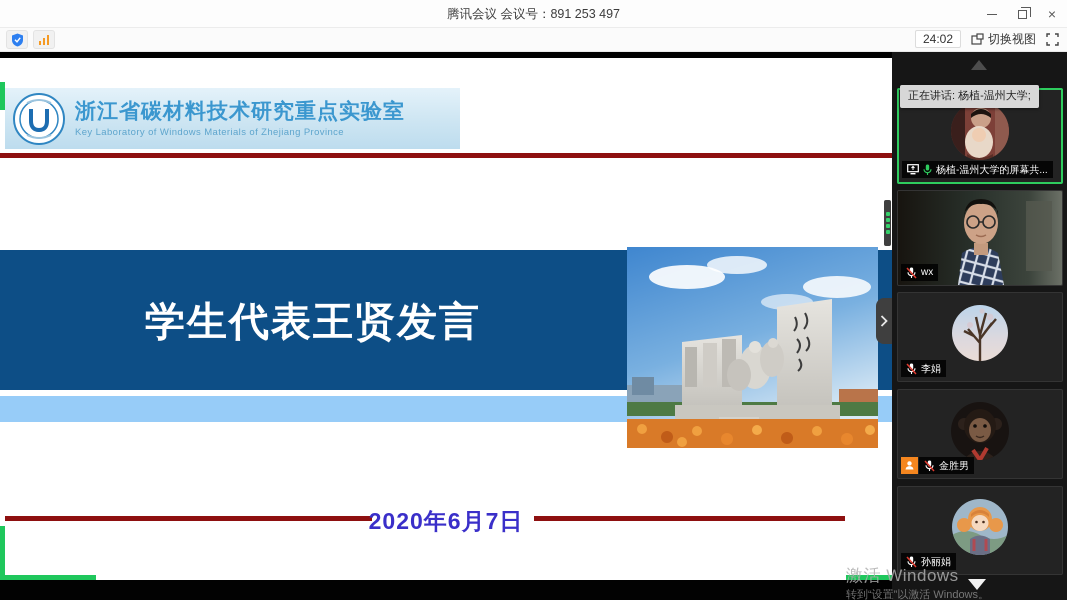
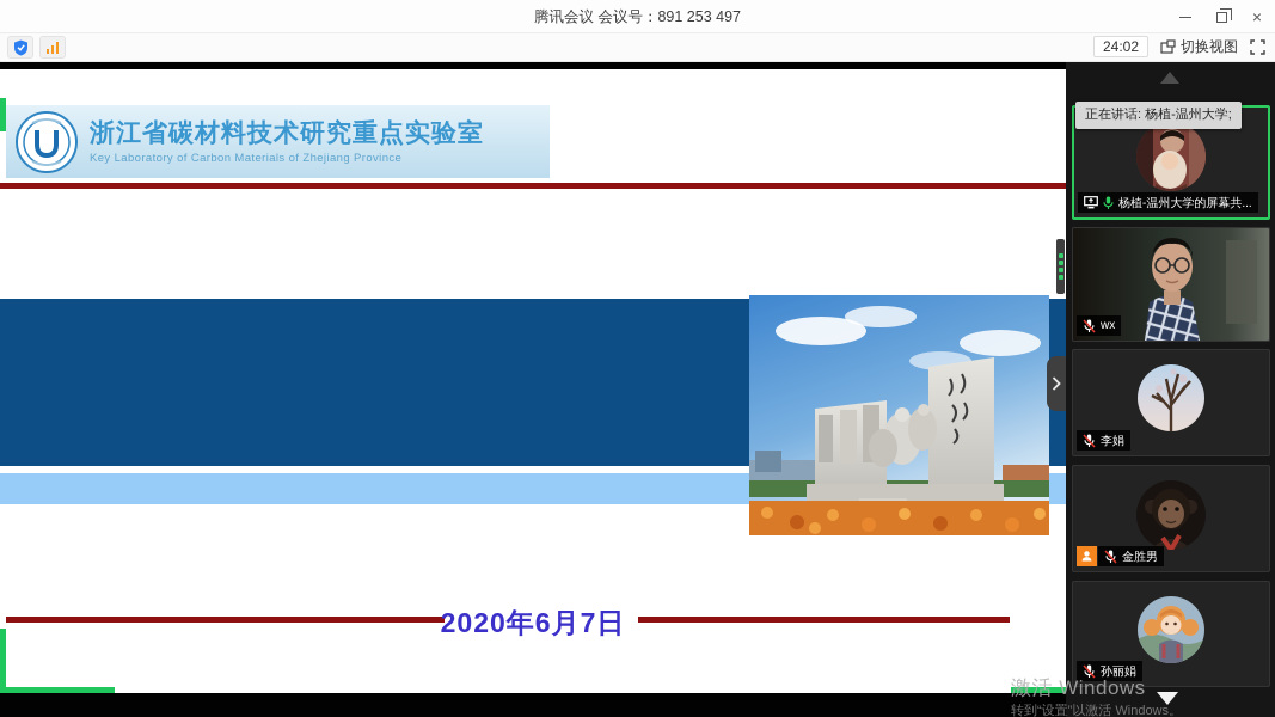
  腾讯会议 会议号：891 253 497
  ×
  24:02
  切换视图
  浙江省碳材料技术研究重点实验室
- Key Laboratory of Windows Materials of Zhejiang Province
+ Key Laboratory of Carbon Materials of Zhejiang Province
- 学生代表王贤发言
  2020年6月7日
  正在讲话: 杨植-温州大学;
  杨植-温州大学的屏幕共...
  wx
  李娟
  金胜男
  孙丽娟
  激活 Windows
  转到“设置”以激活 Windows。
